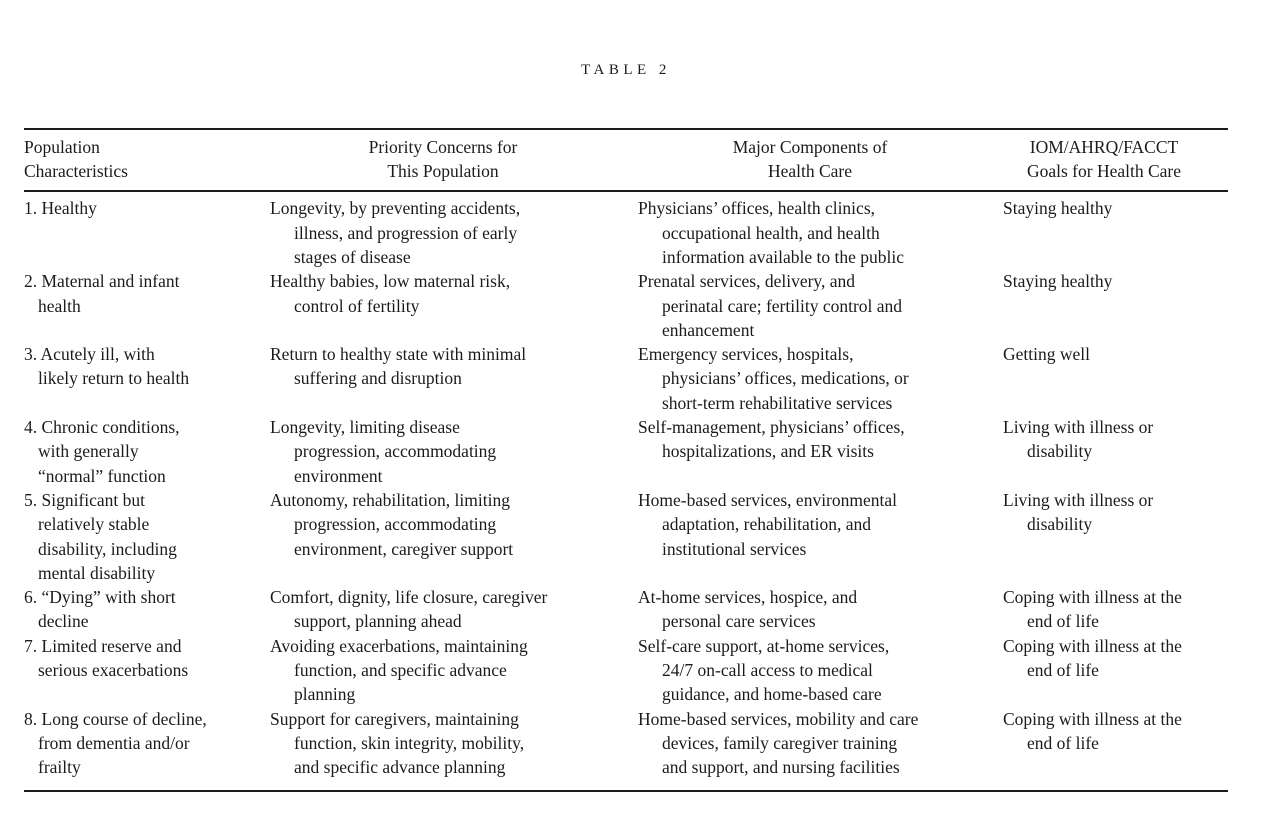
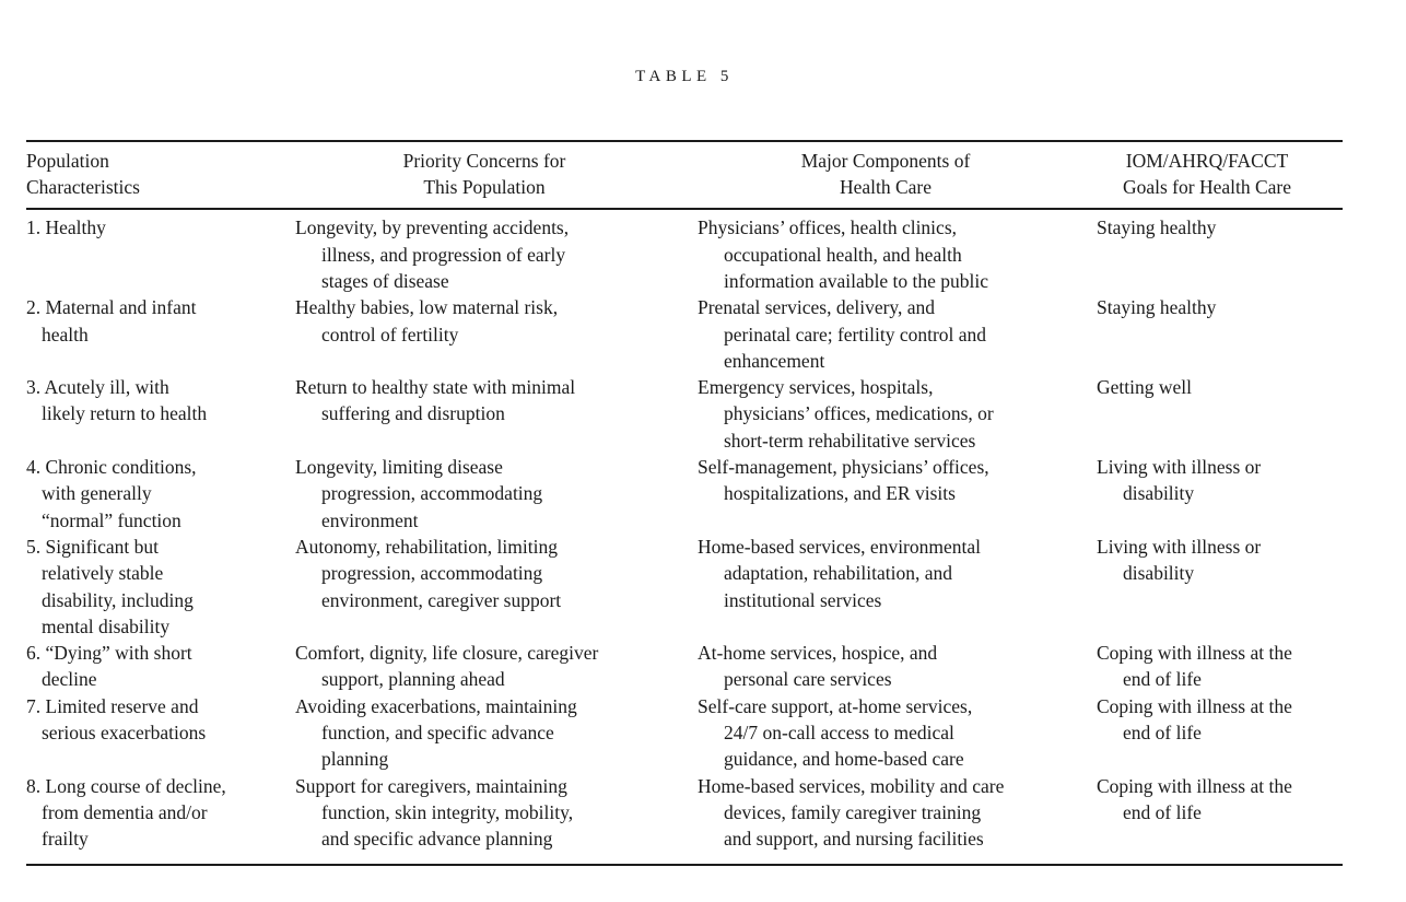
- TABLE 2
+ TABLE 5
  Population
  Characteristics
  Priority Concerns for
  This Population
  Major Components of
  Health Care
  IOM/AHRQ/FACCT
  Goals for Health Care
  1. Healthy
  Longevity, by preventing accidents,
  illness, and progression of early
  stages of disease
  Physicians’ offices, health clinics,
  occupational health, and health
  information available to the public
  Staying healthy
  2. Maternal and infant
  health
  Healthy babies, low maternal risk,
  control of fertility
  Prenatal services, delivery, and
  perinatal care; fertility control and
  enhancement
  Staying healthy
  3. Acutely ill, with
  likely return to health
  Return to healthy state with minimal
  suffering and disruption
  Emergency services, hospitals,
  physicians’ offices, medications, or
  short-term rehabilitative services
  Getting well
  4. Chronic conditions,
  with generally
  “normal” function
  Longevity, limiting disease
  progression, accommodating
  environment
  Self-management, physicians’ offices,
  hospitalizations, and ER visits
  Living with illness or
  disability
  5. Significant but
  relatively stable
  disability, including
  mental disability
  Autonomy, rehabilitation, limiting
  progression, accommodating
  environment, caregiver support
  Home-based services, environmental
  adaptation, rehabilitation, and
  institutional services
  Living with illness or
  disability
  6. “Dying” with short
  decline
  Comfort, dignity, life closure, caregiver
  support, planning ahead
  At-home services, hospice, and
  personal care services
  Coping with illness at the
  end of life
  7. Limited reserve and
  serious exacerbations
  Avoiding exacerbations, maintaining
  function, and specific advance
  planning
  Self-care support, at-home services,
  24/7 on-call access to medical
  guidance, and home-based care
  Coping with illness at the
  end of life
  8. Long course of decline,
  from dementia and/or
  frailty
  Support for caregivers, maintaining
  function, skin integrity, mobility,
  and specific advance planning
  Home-based services, mobility and care
  devices, family caregiver training
  and support, and nursing facilities
  Coping with illness at the
  end of life
